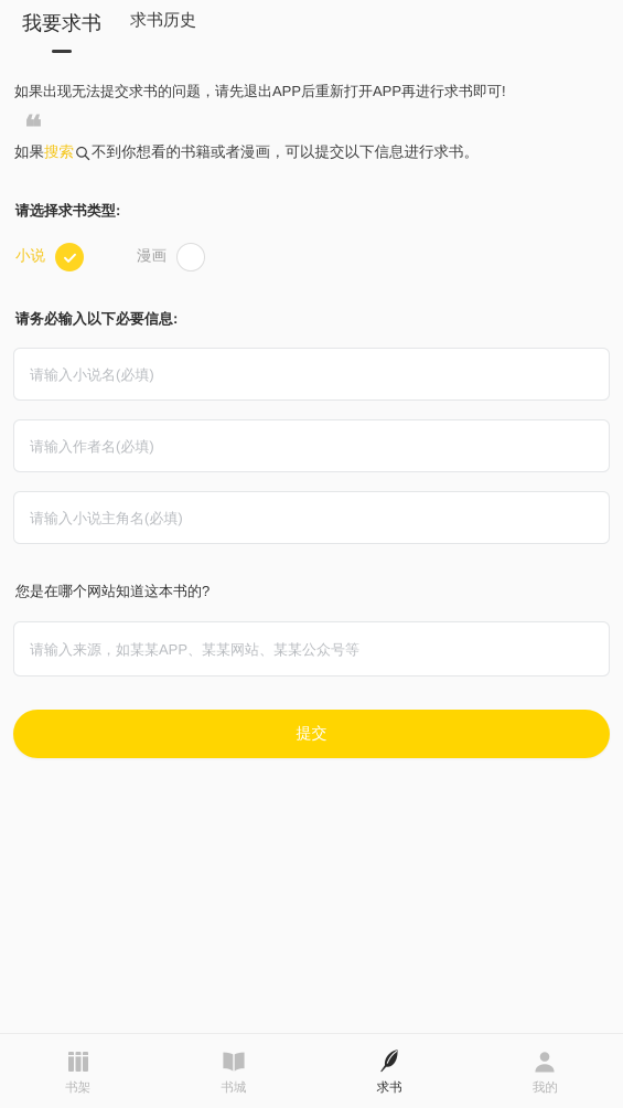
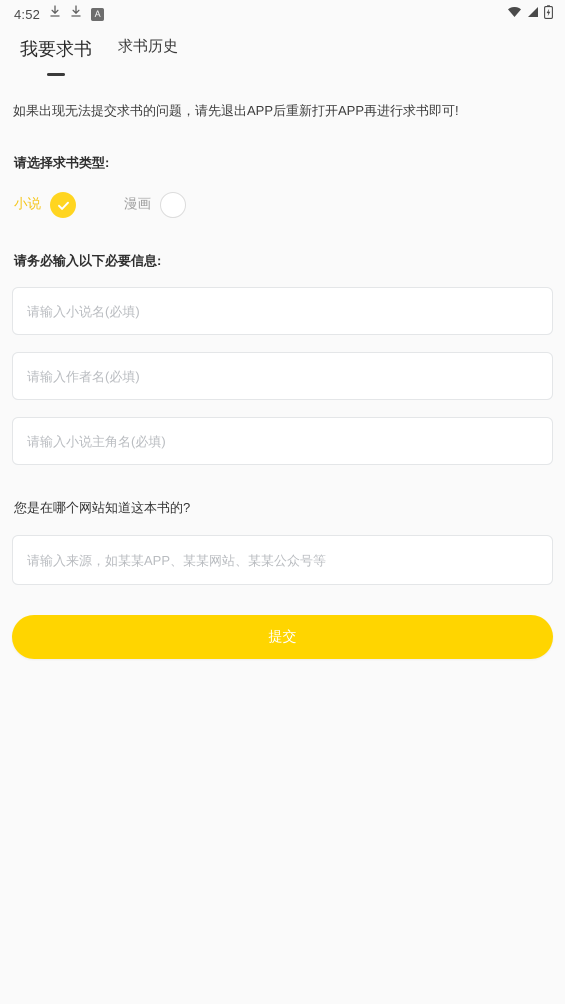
+ 4:52
+ A
  我要求书
  求书历史
  如果出现无法提交求书的问题，请先退出APP后重新打开APP再进行求书即可!
- ❝
- 如果
- 搜索
- 不到你想看的书籍或者漫画，可以提交以下信息进行求书。
  请选择求书类型:
  小说
  漫画
  请务必输入以下必要信息:
  请输入小说名(必填)
  请输入作者名(必填)
  请输入小说主角名(必填)
  您是在哪个网站知道这本书的?
  请输入来源，如某某APP、某某网站、某某公众号等
  提交
- 书架
- 书城
- 求书
- 我的
